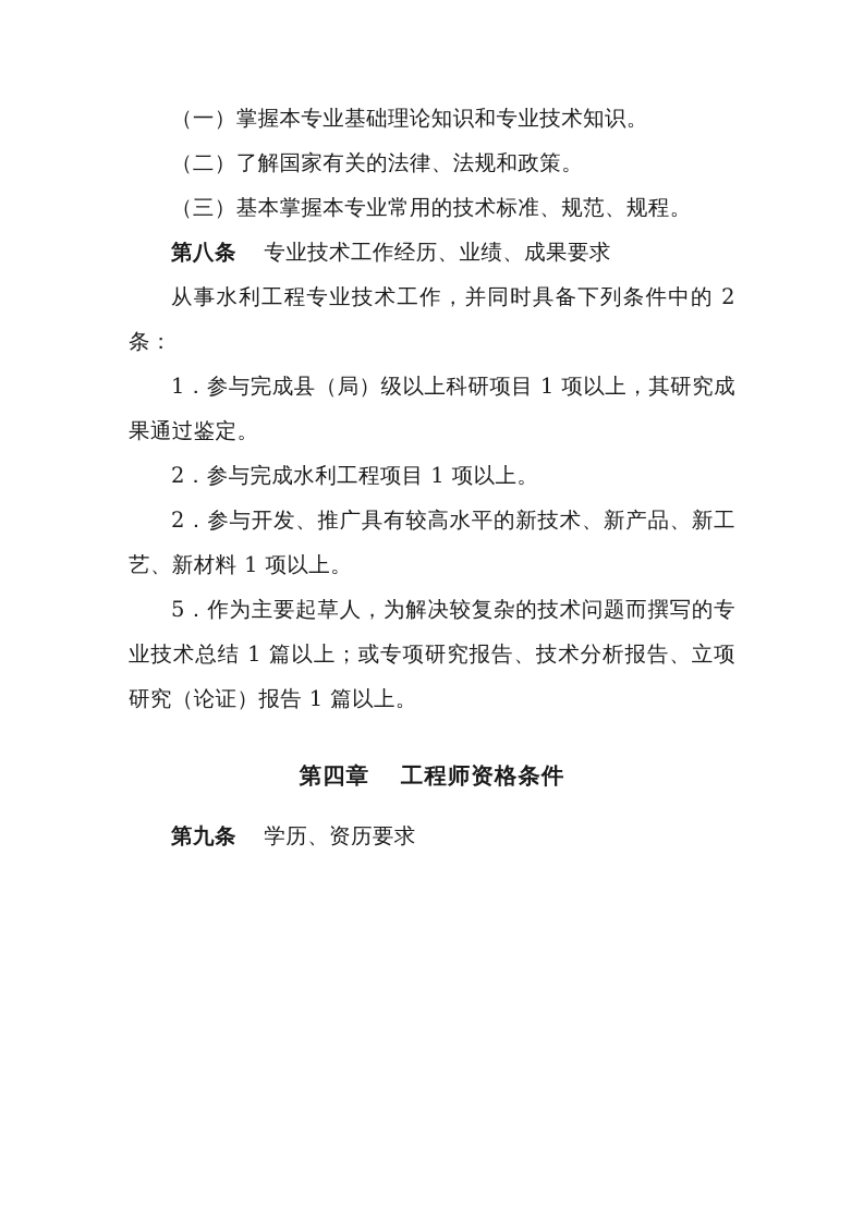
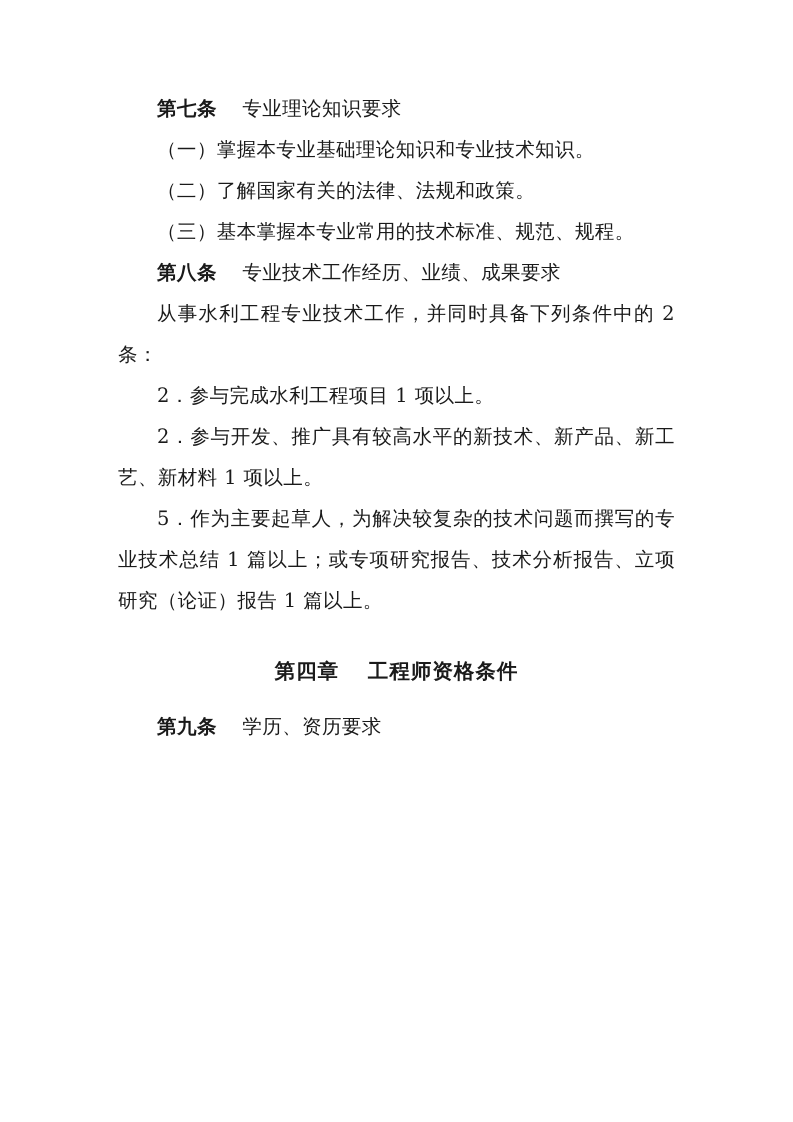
+ 第七条 专业理论知识要求
  （一）掌握本专业基础理论知识和专业技术知识。
  （二）了解国家有关的法律、法规和政策。
  （三）基本掌握本专业常用的技术标准、规范、规程。
  第八条 专业技术工作经历、业绩、成果要求
  从事水利工程专业技术工作，并同时具备下列条件中的 2 条：
- 1．参与完成县（局）级以上科研项目 1 项以上，其研究成果通过鉴定。
  2．参与完成水利工程项目 1 项以上。
  2．参与开发、推广具有较高水平的新技术、新产品、新工艺、新材料 1 项以上。
  5．作为主要起草人，为解决较复杂的技术问题而撰写的专业技术总结 1 篇以上；或专项研究报告、技术分析报告、立项研究（论证）报告 1 篇以上。
  第四章 工程师资格条件
  第九条 学历、资历要求
